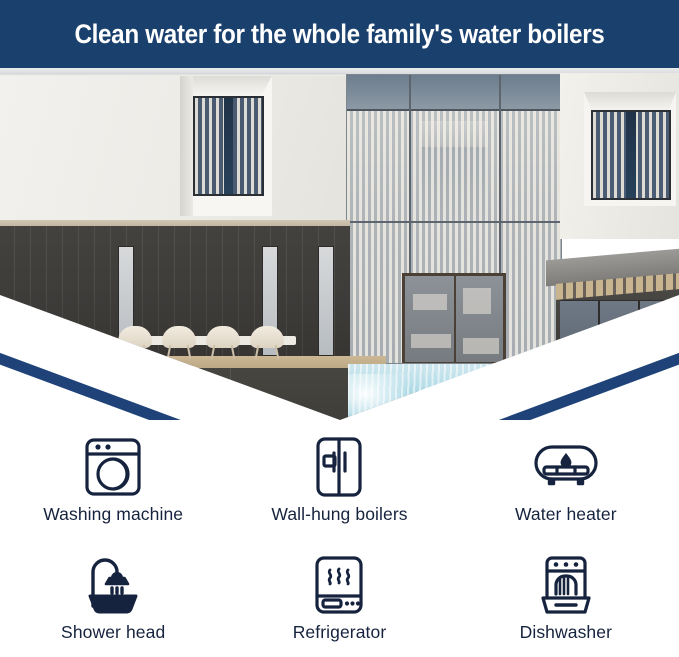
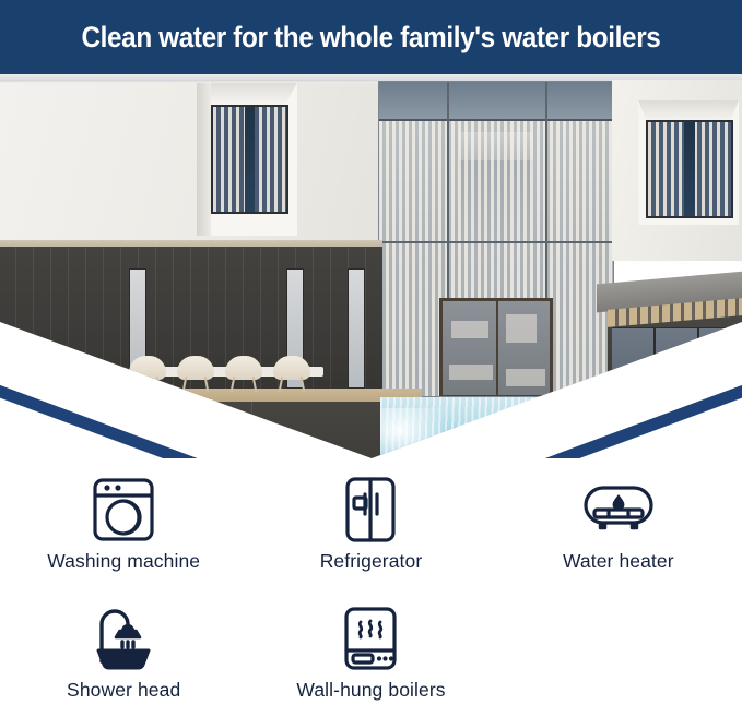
  Clean water for the whole family's water boilers
  Washing machine
- Wall-hung boilers
+ Refrigerator
  Water heater
  Shower head
- Refrigerator
+ Wall-hung boilers
- Dishwasher
